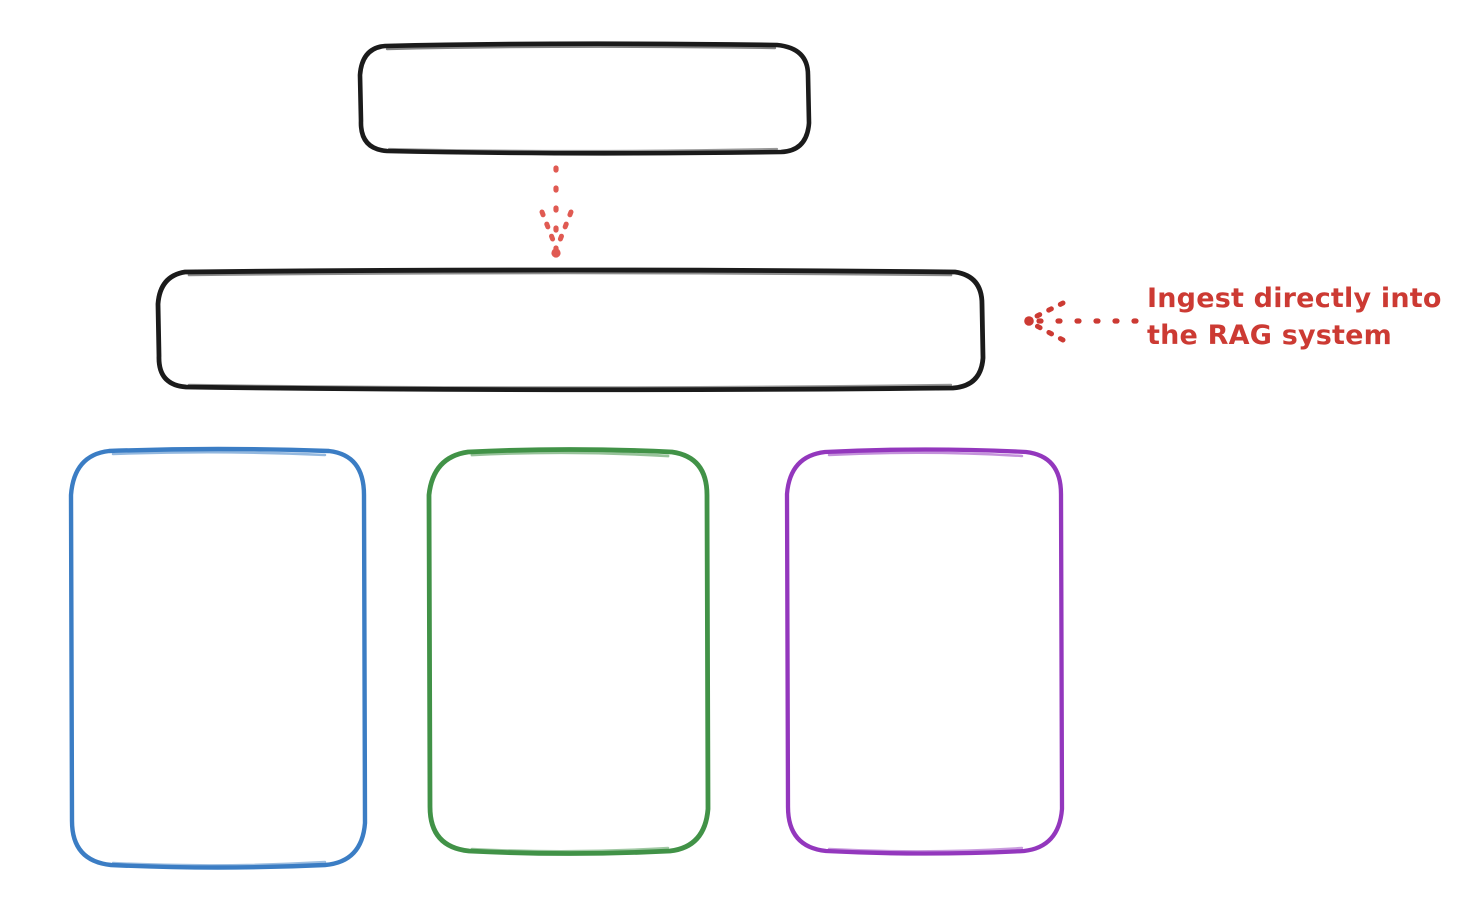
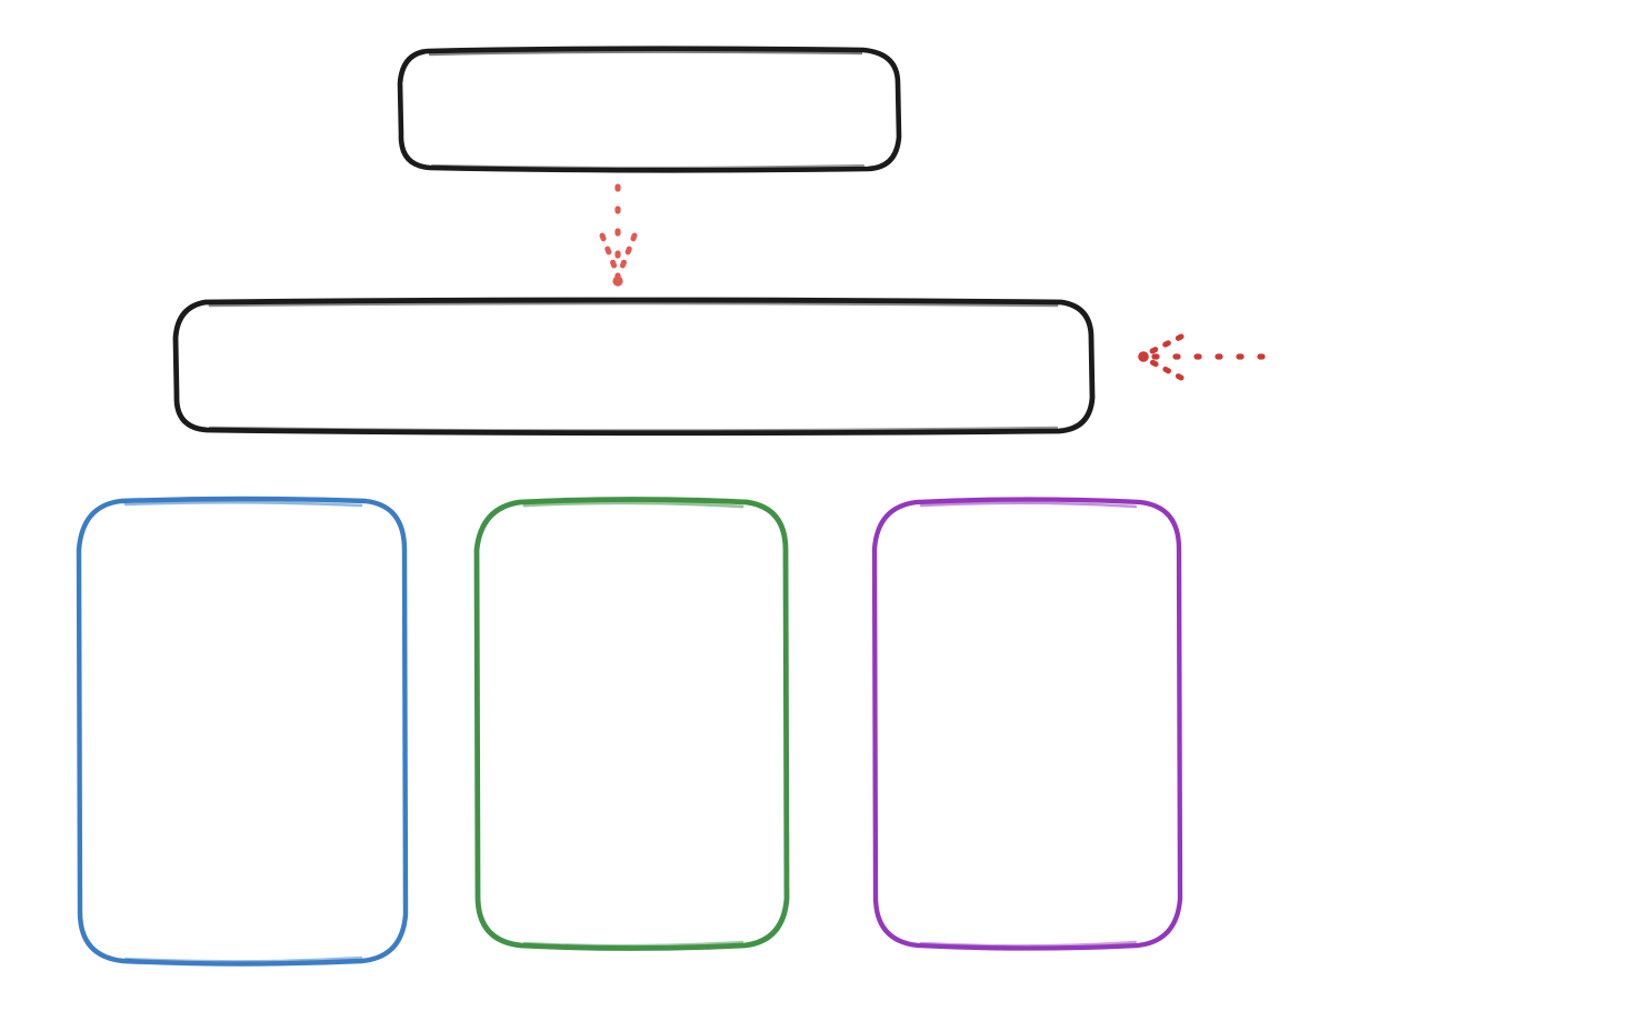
- Ingest directly into
- the RAG system
